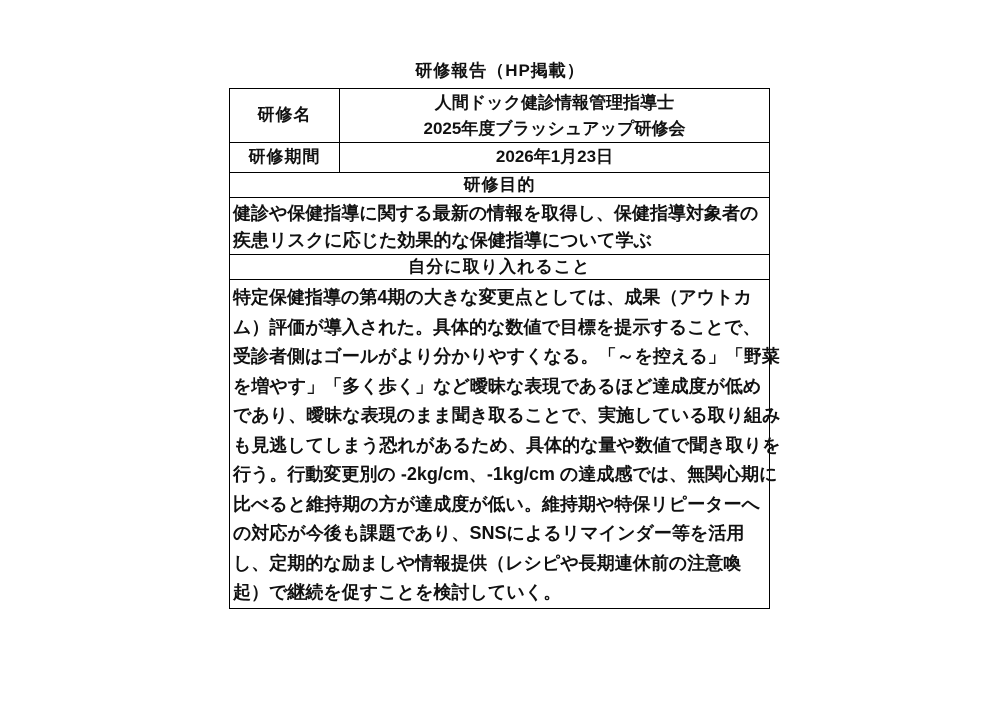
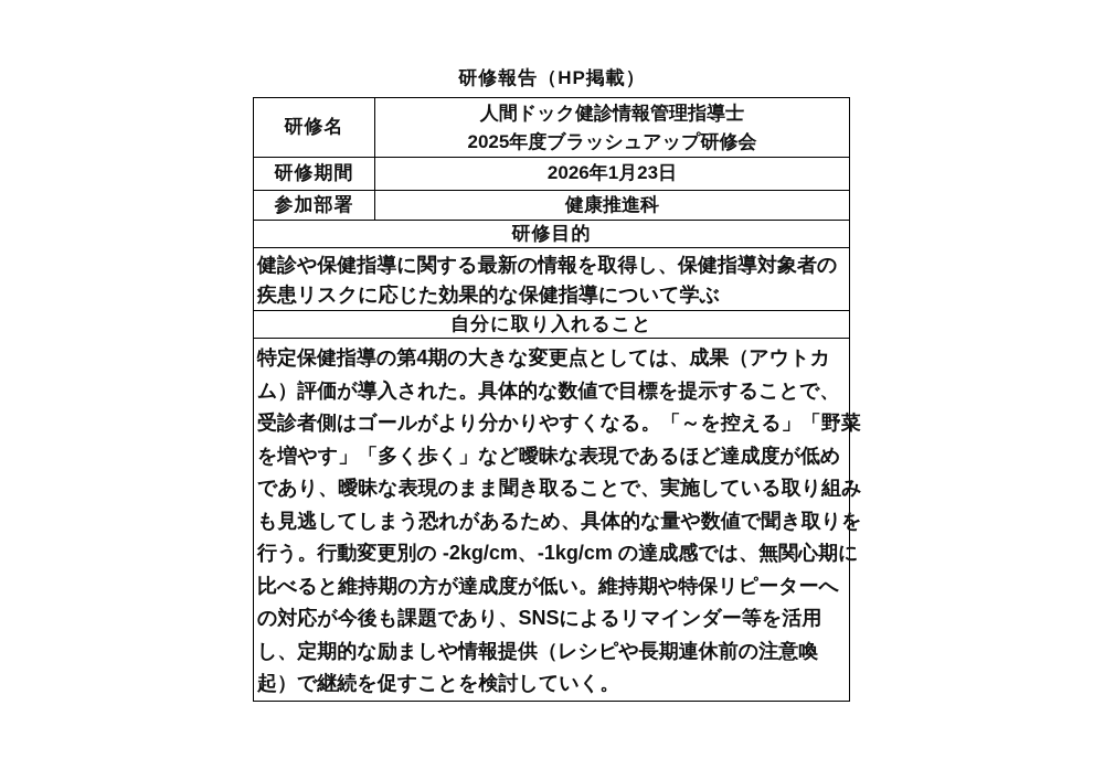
  研修報告（HP掲載）
  研修名	人間ドック健診情報管理指導士 2025年度ブラッシュアップ研修会
  研修期間	2026年1月23日
+ 参加部署	健康推進科
  研修目的
  健診や保健指導に関する最新の情報を取得し、保健指導対象者の 疾患リスクに応じた効果的な保健指導について学ぶ
  自分に取り入れること
  特定保健指導の第4期の大きな変更点としては、成果（アウトカ ム）評価が導入された。具体的な数値で目標を提示することで、 受診者側はゴールがより分かりやすくなる。「～を控える」「野菜 を増やす」「多く歩く」など曖昧な表現であるほど達成度が低め であり、曖昧な表現のまま聞き取ることで、実施している取り組み も見逃してしまう恐れがあるため、具体的な量や数値で聞き取りを 行う。行動変更別の -2kg/cm、-1kg/cm の達成感では、無関心期に 比べると維持期の方が達成度が低い。維持期や特保リピーターへ の対応が今後も課題であり、SNSによるリマインダー等を活用 し、定期的な励ましや情報提供（レシピや長期連休前の注意喚 起）で継続を促すことを検討していく。
